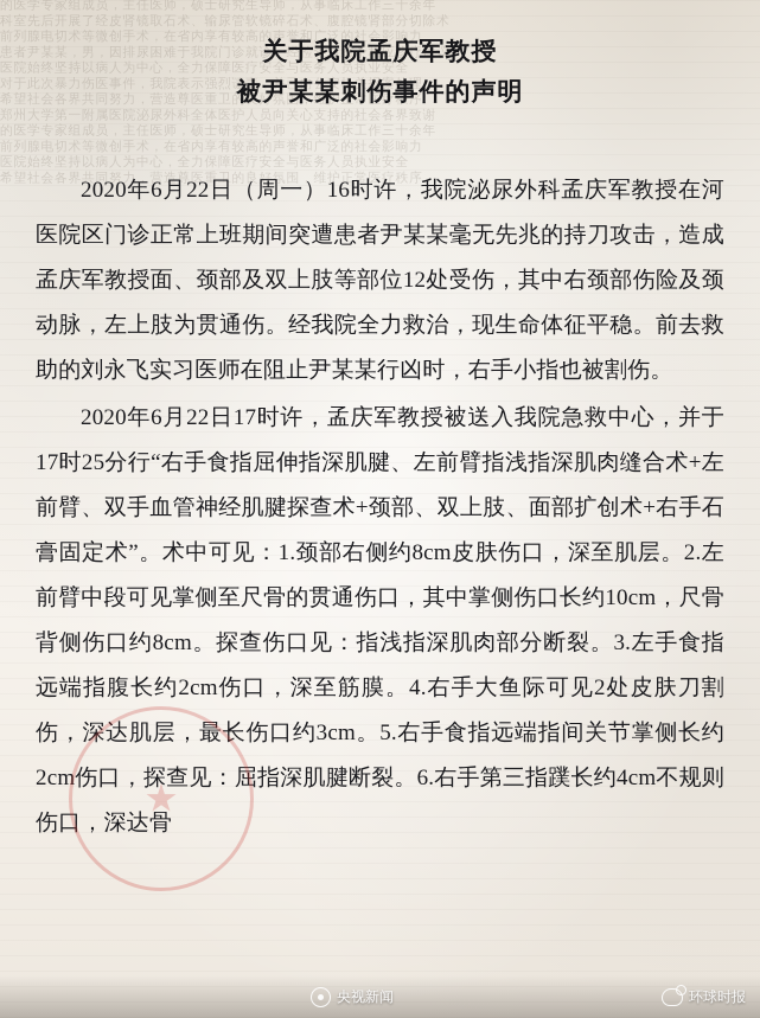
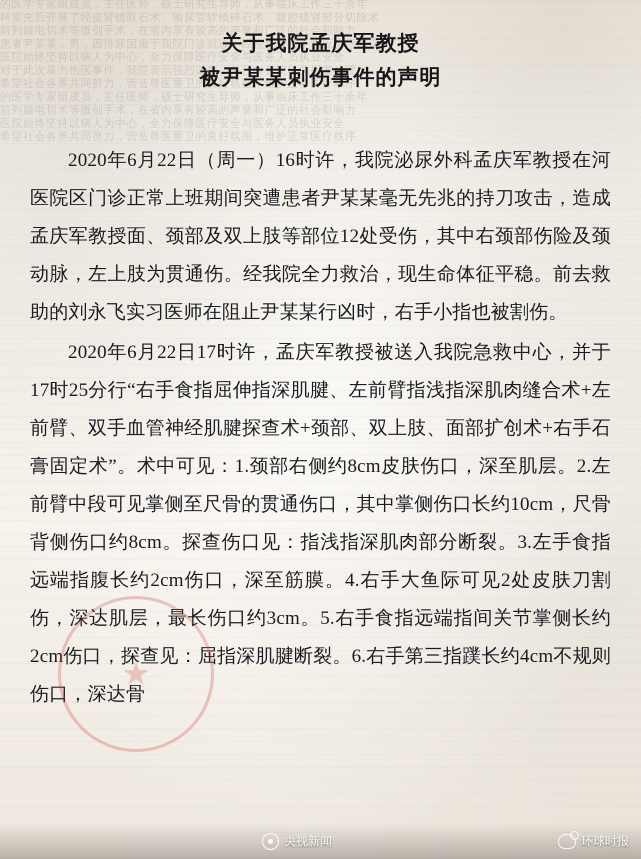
  的医学专家组成员，主任医师，硕士研究生导师，从事临床工作三十余年
  科室先后开展了经皮肾镜取石术、输尿管软镜碎石术、腹腔镜肾部分切除术
  前列腺电切术等微创手术，在省内享有较高的声誉和广泛的社会影响力
  患者尹某某，男，因排尿困难于我院门诊就诊，经检查后给予相应诊疗建议
  医院始终坚持以病人为中心，全力保障医疗安全与医务人员执业安全
  对于此次暴力伤医事件，我院表示强烈谴责，并已向公安机关报案处理
  希望社会各界共同努力，营造尊医重卫的良好氛围，维护正常医疗秩序
- 郑州大学第一附属医院泌尿外科全体医护人员向关心支持的社会各界致谢
  的医学专家组成员，主任医师，硕士研究生导师，从事临床工作三十余年
  前列腺电切术等微创手术，在省内享有较高的声誉和广泛的社会影响力
  医院始终坚持以病人为中心，全力保障医疗安全与医务人员执业安全
  希望社会各界共同努力，营造尊医重卫的良好氛围，维护正常医疗秩序
  关于我院孟庆军教授
  被尹某某刺伤事件的声明
  2020年6月22日（周一）16时许，我院泌尿外科孟庆军教授在河医院区门诊正常上班期间突遭患者尹某某毫无先兆的持刀攻击，造成孟庆军教授面、颈部及双上肢等部位12处受伤，其中右颈部伤险及颈动脉，左上肢为贯通伤。经我院全力救治，现生命体征平稳。前去救助的刘永飞实习医师在阻止尹某某行凶时，右手小指也被割伤。
  2020年6月22日17时许，孟庆军教授被送入我院急救中心，并于17时25分行“右手食指屈伸指深肌腱、左前臂指浅指深肌肉缝合术+左前臂、双手血管神经肌腱探查术+颈部、双上肢、面部扩创术+右手石膏固定术”。术中可见：1.颈部右侧约8cm皮肤伤口，深至肌层。2.左前臂中段可见掌侧至尺骨的贯通伤口，其中掌侧伤口长约10cm，尺骨背侧伤口约8cm。探查伤口见：指浅指深肌肉部分断裂。3.左手食指远端指腹长约2cm伤口，深至筋膜。4.右手大鱼际可见2处皮肤刀割伤，深达肌层，最长伤口约3cm。5.右手食指远端指间关节掌侧长约2cm伤口，探查见：屈指深肌腱断裂。6.右手第三指蹼长约4cm不规则伤口，深达骨
  央视新闻
  环球时报
